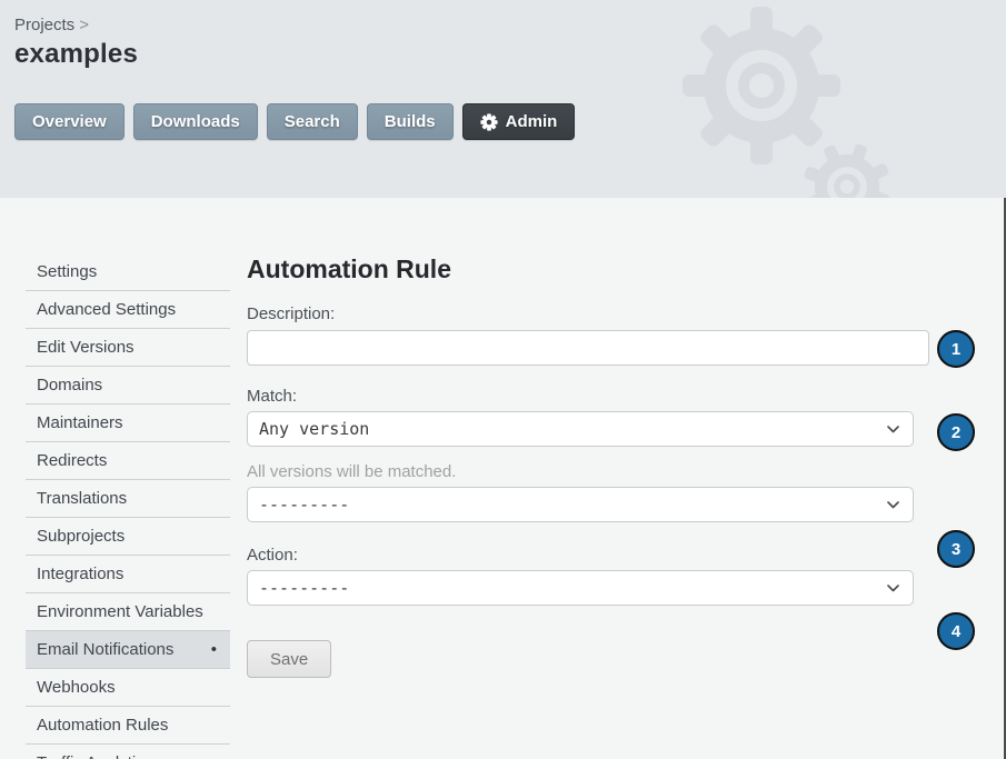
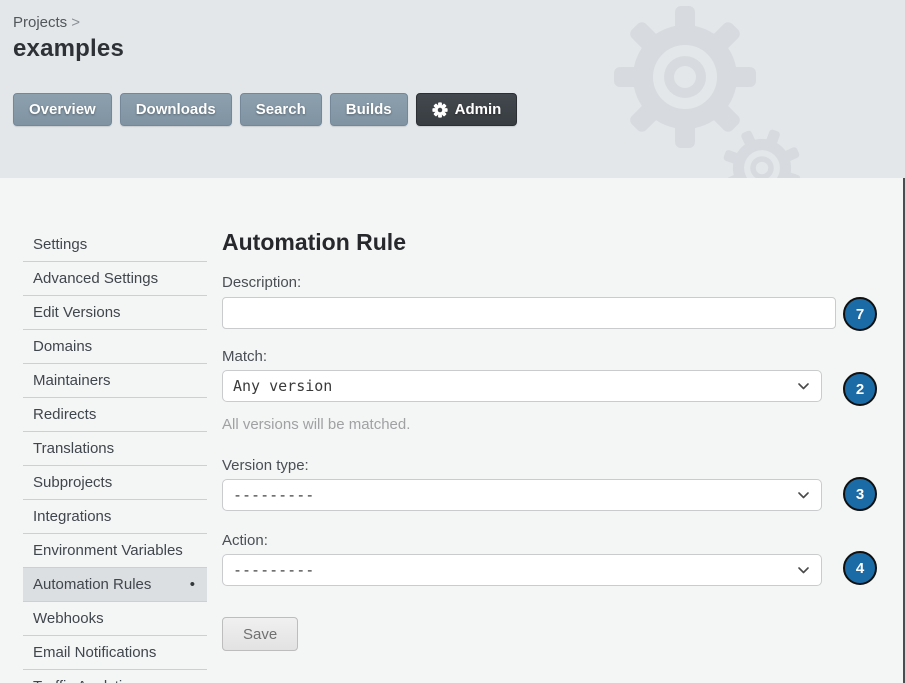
  Projects >
  examples
  Overview
  Downloads
  Search
  Builds
  Admin
  Settings
  Advanced Settings
  Edit Versions
  Domains
  Maintainers
  Redirects
  Translations
  Subprojects
  Integrations
  Environment Variables
- Email Notifications
+ Automation Rules
  •
  Webhooks
- Automation Rules
+ Email Notifications
  Automation Rule
  Description:
  Match:
  Any version
  All versions will be matched.
+ Version type:
  ---------
  Action:
  ---------
  Save
- 1
+ 7
  2
  3
  4
